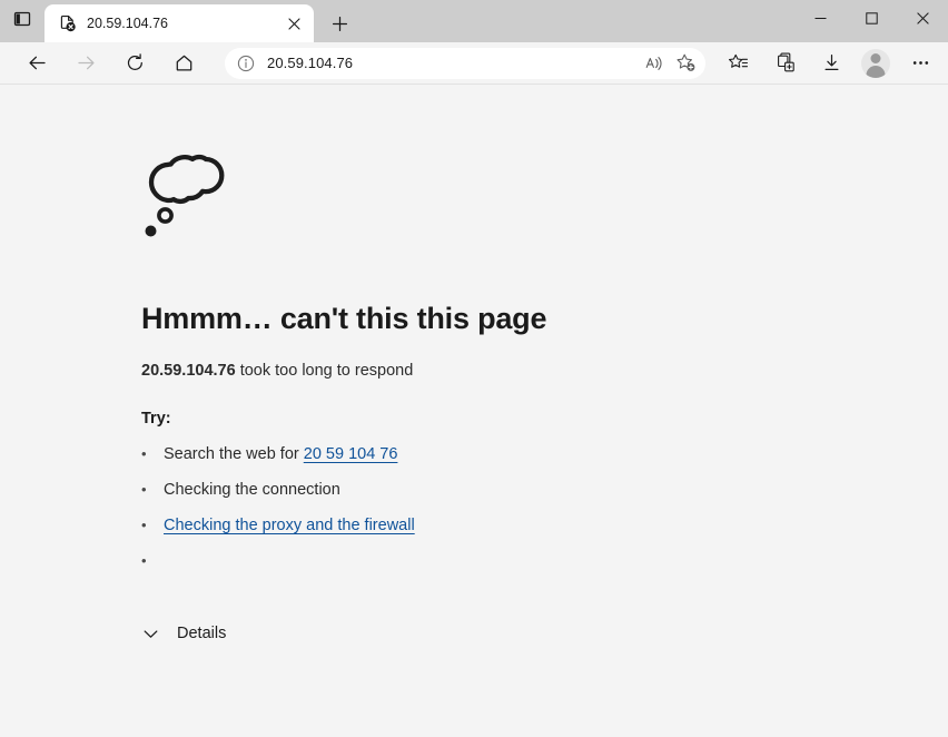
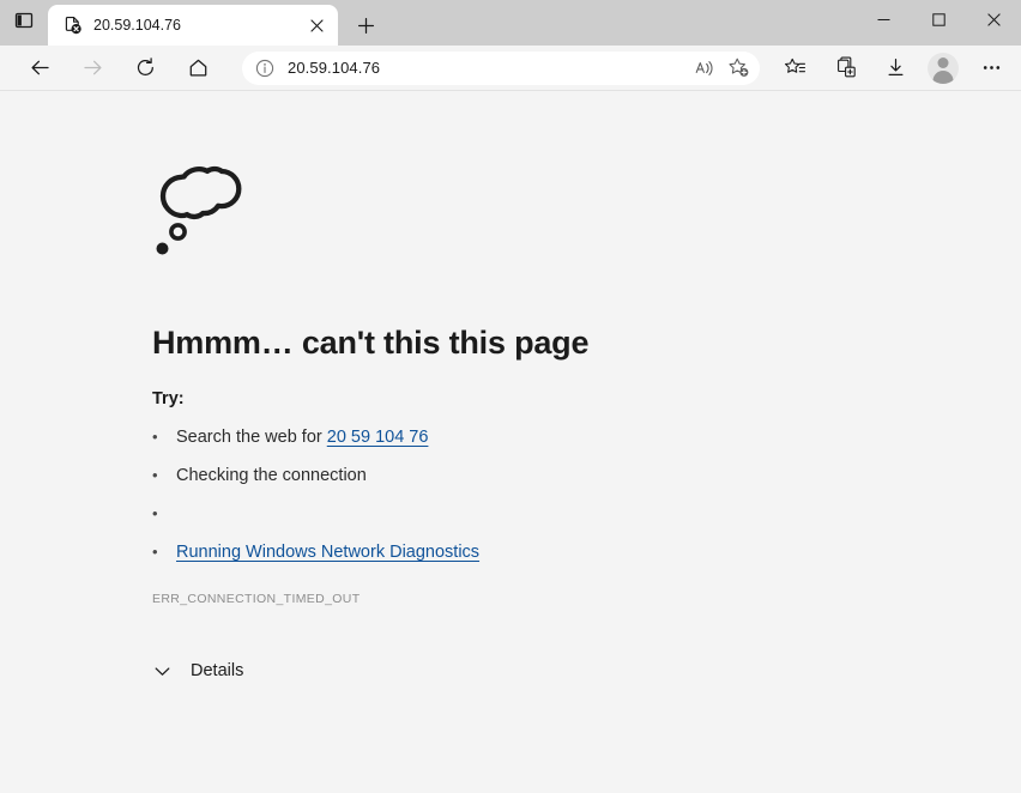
  20.59.104.76
  20.59.104.76
  Hmmm… can't this this page
- 20.59.104.76 took too long to respond
  Try:
  •
  Search the web for 20 59 104 76
  •
  Checking the connection
  •
- Checking the proxy and the firewall
  •
+ Running Windows Network Diagnostics
+ ERR_CONNECTION_TIMED_OUT
  Details
